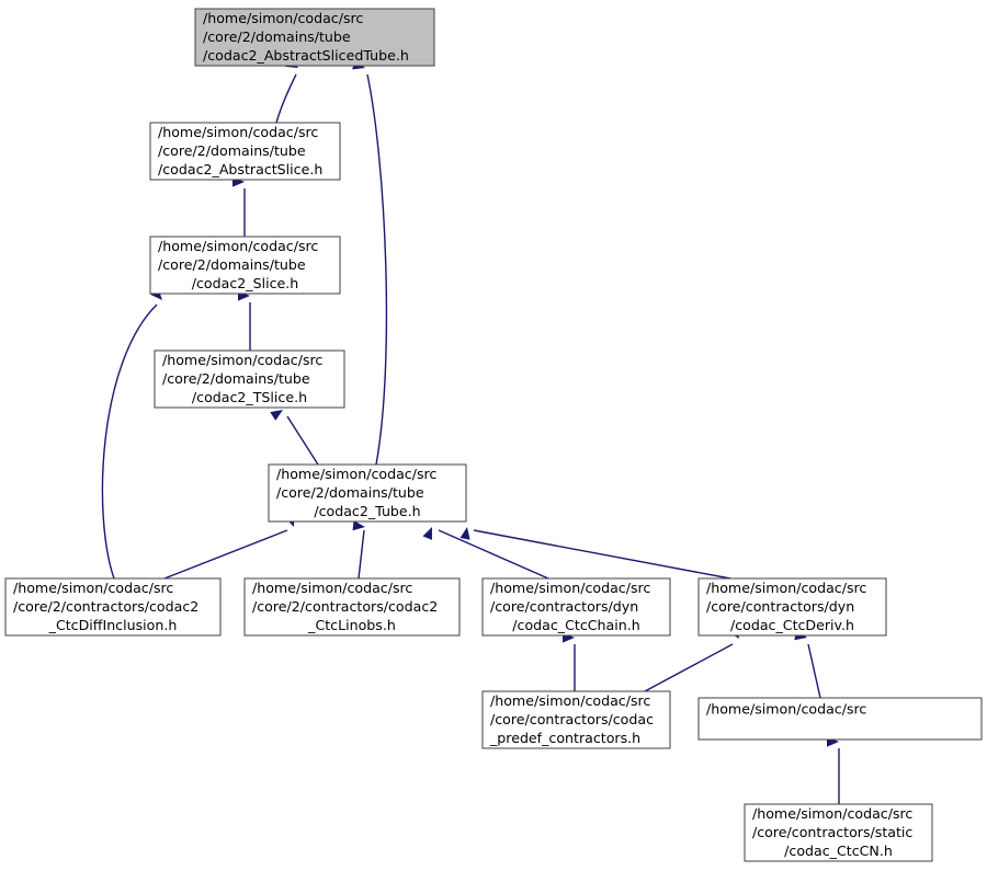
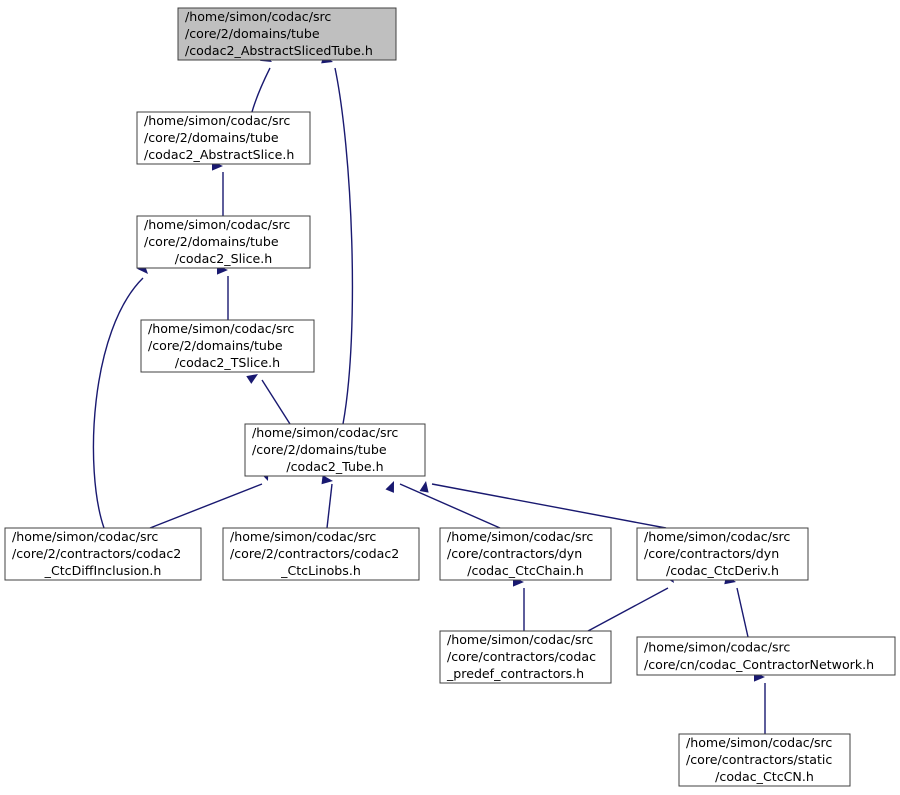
  /home/simon/codac/src
  /core/2/domains/tube
  /codac2_AbstractSlicedTube.h
  /home/simon/codac/src
  /core/2/domains/tube
  /codac2_AbstractSlice.h
  /home/simon/codac/src
  /core/2/domains/tube
  /codac2_Slice.h
  /home/simon/codac/src
  /core/2/domains/tube
  /codac2_TSlice.h
  /home/simon/codac/src
  /core/2/domains/tube
  /codac2_Tube.h
  /home/simon/codac/src
  /core/2/contractors/codac2
  _CtcDiffInclusion.h
  /home/simon/codac/src
  /core/2/contractors/codac2
  _CtcLinobs.h
  /home/simon/codac/src
  /core/contractors/dyn
  /codac_CtcChain.h
  /home/simon/codac/src
  /core/contractors/dyn
  /codac_CtcDeriv.h
  /home/simon/codac/src
  /core/contractors/codac
  _predef_contractors.h
  /home/simon/codac/src
+ /core/cn/codac_ContractorNetwork.h
  /home/simon/codac/src
  /core/contractors/static
  /codac_CtcCN.h
